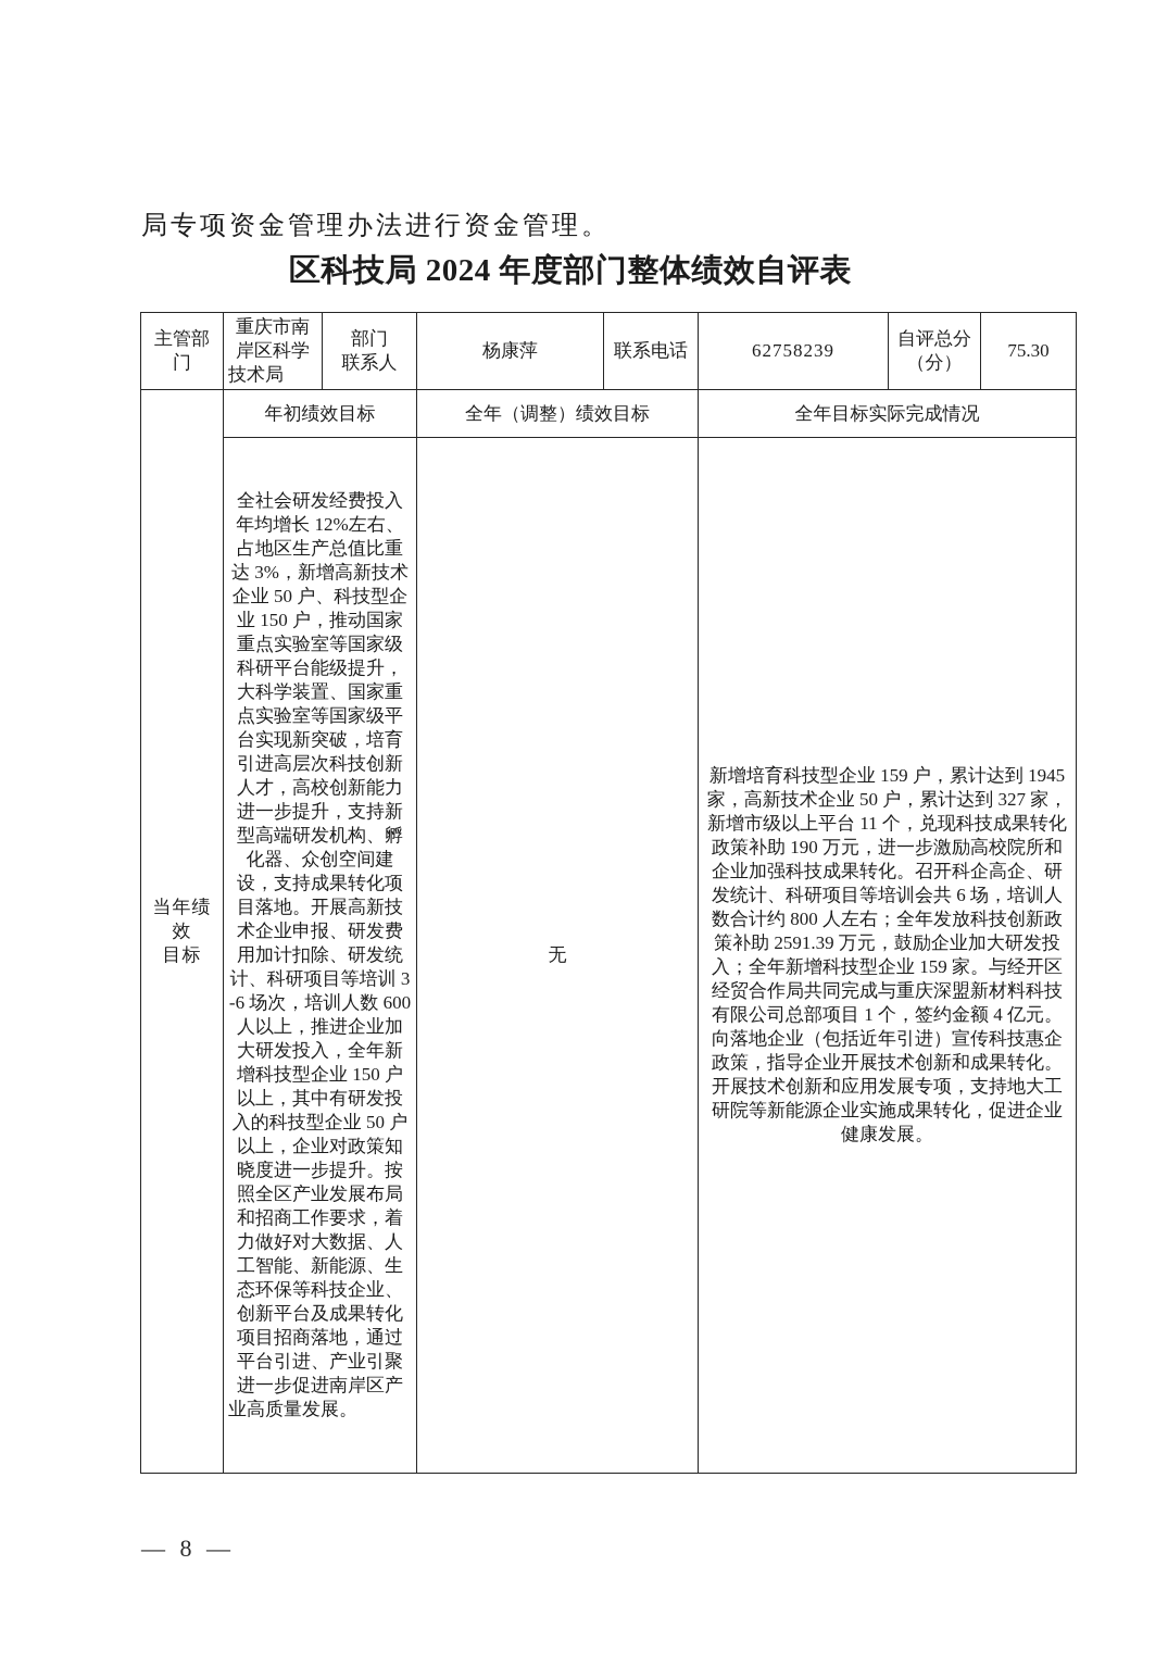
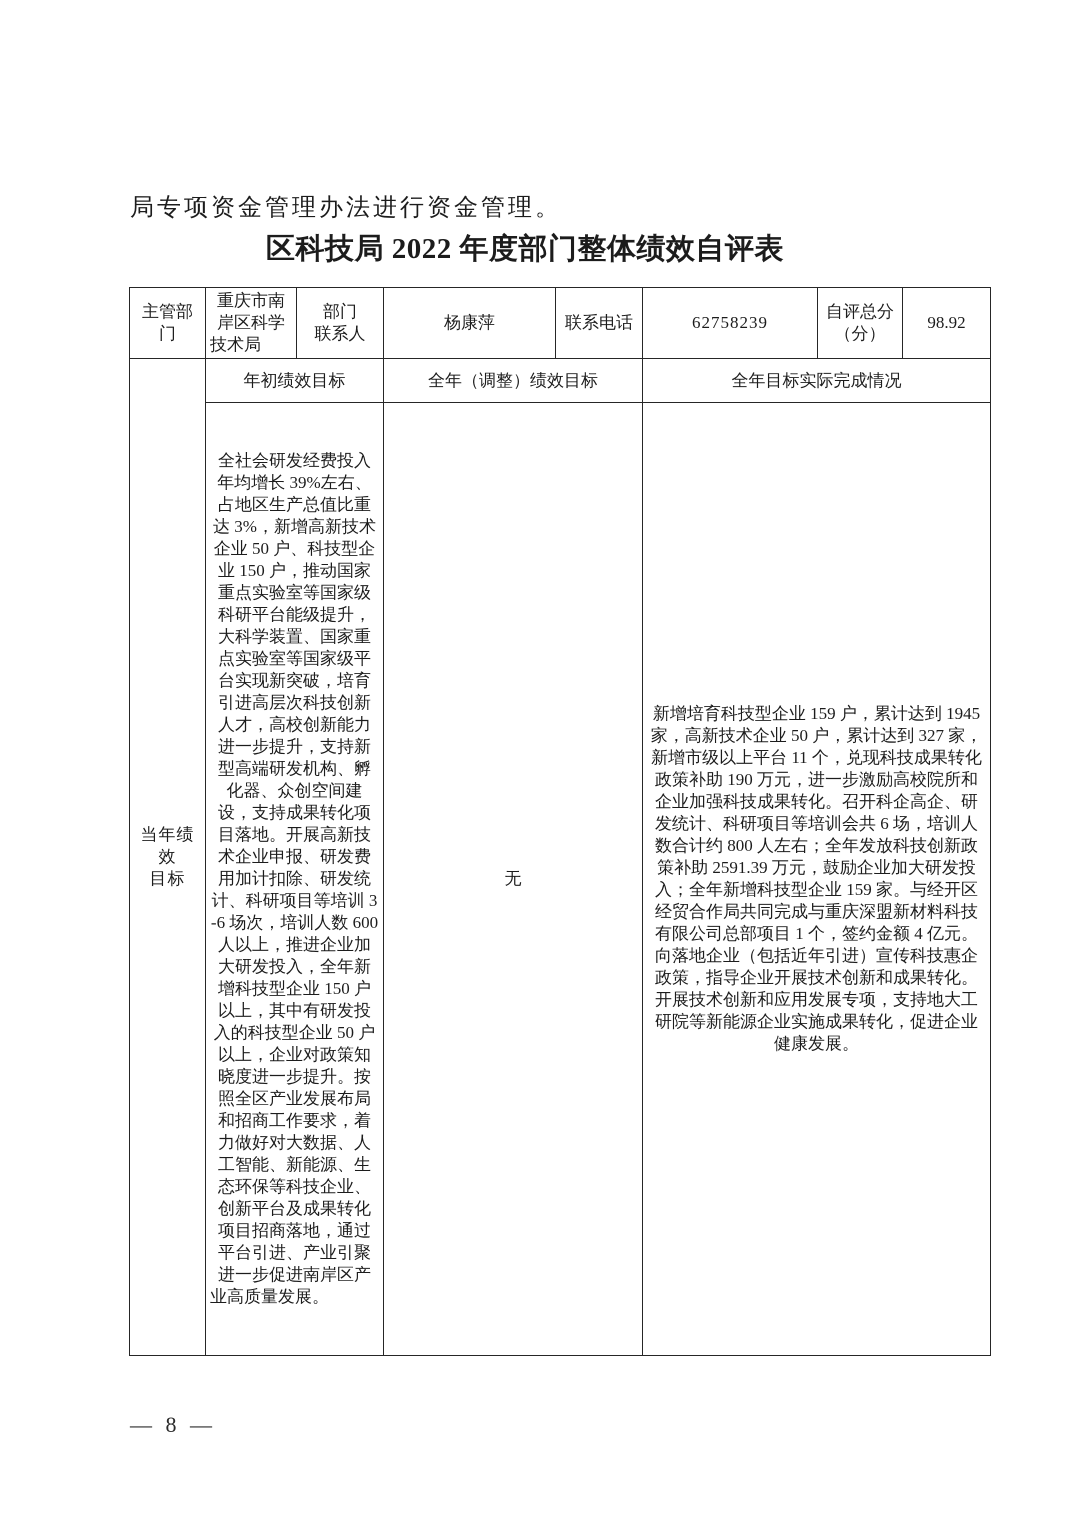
  局专项资金管理办法进行资金管理。
- 区科技局 2024 年度部门整体绩效自评表
+ 区科技局 2022 年度部门整体绩效自评表
- 主管部门	重庆市南岸区科学技术局	部门 联系人	杨康萍	联系电话	62758239	自评总分（分）	75.30
+ 主管部门	重庆市南岸区科学技术局	部门 联系人	杨康萍	联系电话	62758239	自评总分（分）	98.92
  当年绩 效 目标	年初绩效目标	全年（调整）绩效目标	全年目标实际完成情况
- 全社会研发经费投入年均增长 12%左右、占地区生产总值比重达 3%，新增高新技术企业 50 户、科技型企业 150 户，推动国家重点实验室等国家级科研平台能级提升，大科学装置、国家重点实验室等国家级平台实现新突破，培育引进高层次科技创新人才，高校创新能力进一步提升，支持新型高端研发机构、孵化器、众创空间建设，支持成果转化项目落地。开展高新技术企业申报、研发费用加计扣除、研发统计、科研项目等培训 3-6 场次，培训人数 600 人以上，推进企业加大研发投入，全年新增科技型企业 150 户以上，其中有研发投入的科技型企业 50 户以上，企业对政策知晓度进一步提升。按照全区产业发展布局和招商工作要求，着力做好对大数据、人工智能、新能源、生态环保等科技企业、创新平台及成果转化项目招商落地，通过平台引进、产业引聚进一步促进南岸区产业高质量发展。	无	新增培育科技型企业 159 户，累计达到 1945 家，高新技术企业 50 户，累计达到 327 家，新增市级以上平台 11 个，兑现科技成果转化政策补助 190 万元，进一步激励高校院所和企业加强科技成果转化。召开科企高企、研发统计、科研项目等培训会共 6 场，培训人数合计约 800 人左右；全年发放科技创新政策补助 2591.39 万元，鼓励企业加大研发投入；全年新增科技型企业 159 家。与经开区经贸合作局共同完成与重庆深盟新材料科技有限公司总部项目 1 个，签约金额 4 亿元。向落地企业（包括近年引进）宣传科技惠企政策，指导企业开展技术创新和成果转化。开展技术创新和应用发展专项，支持地大工研院等新能源企业实施成果转化，促进企业健康发展。
+ 全社会研发经费投入年均增长 39%左右、占地区生产总值比重达 3%，新增高新技术企业 50 户、科技型企业 150 户，推动国家重点实验室等国家级科研平台能级提升，大科学装置、国家重点实验室等国家级平台实现新突破，培育引进高层次科技创新人才，高校创新能力进一步提升，支持新型高端研发机构、孵化器、众创空间建设，支持成果转化项目落地。开展高新技术企业申报、研发费用加计扣除、研发统计、科研项目等培训 3-6 场次，培训人数 600 人以上，推进企业加大研发投入，全年新增科技型企业 150 户以上，其中有研发投入的科技型企业 50 户以上，企业对政策知晓度进一步提升。按照全区产业发展布局和招商工作要求，着力做好对大数据、人工智能、新能源、生态环保等科技企业、创新平台及成果转化项目招商落地，通过平台引进、产业引聚进一步促进南岸区产业高质量发展。	无	新增培育科技型企业 159 户，累计达到 1945 家，高新技术企业 50 户，累计达到 327 家，新增市级以上平台 11 个，兑现科技成果转化政策补助 190 万元，进一步激励高校院所和企业加强科技成果转化。召开科企高企、研发统计、科研项目等培训会共 6 场，培训人数合计约 800 人左右；全年发放科技创新政策补助 2591.39 万元，鼓励企业加大研发投入；全年新增科技型企业 159 家。与经开区经贸合作局共同完成与重庆深盟新材料科技有限公司总部项目 1 个，签约金额 4 亿元。向落地企业（包括近年引进）宣传科技惠企政策，指导企业开展技术创新和成果转化。开展技术创新和应用发展专项，支持地大工研院等新能源企业实施成果转化，促进企业健康发展。
  — 8 —
